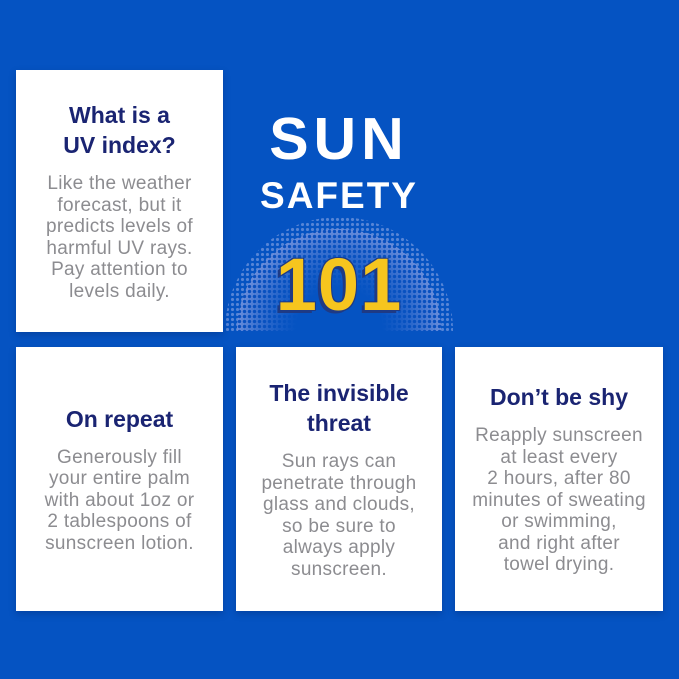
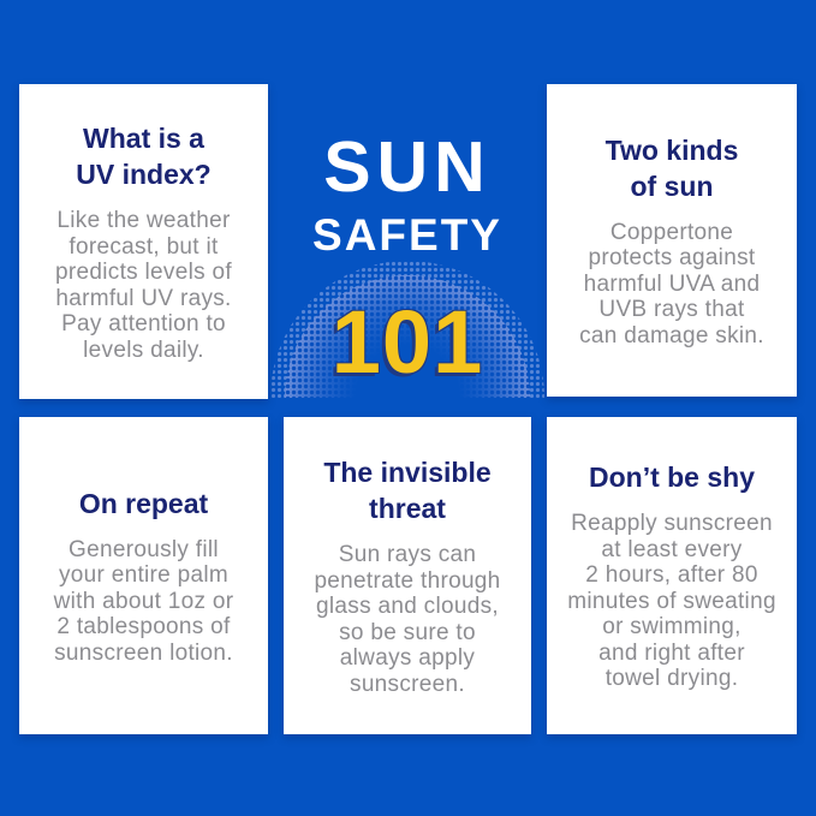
  SUN
  SAFETY
  101
  What is a
  UV index?
  Like the weather
  forecast, but it
  predicts levels of
  harmful UV rays.
  Pay attention to
  levels daily.
+ Two kinds
+ of sun
+ Coppertone
+ protects against
+ harmful UVA and
+ UVB rays that
+ can damage skin.
  On repeat
  Generously fill
  your entire palm
  with about 1oz or
  2 tablespoons of
  sunscreen lotion.
  The invisible
  threat
  Sun rays can
  penetrate through
  glass and clouds,
  so be sure to
  always apply
  sunscreen.
  Don’t be shy
  Reapply sunscreen
  at least every
  2 hours, after 80
  minutes of sweating
  or swimming,
  and right after
  towel drying.
